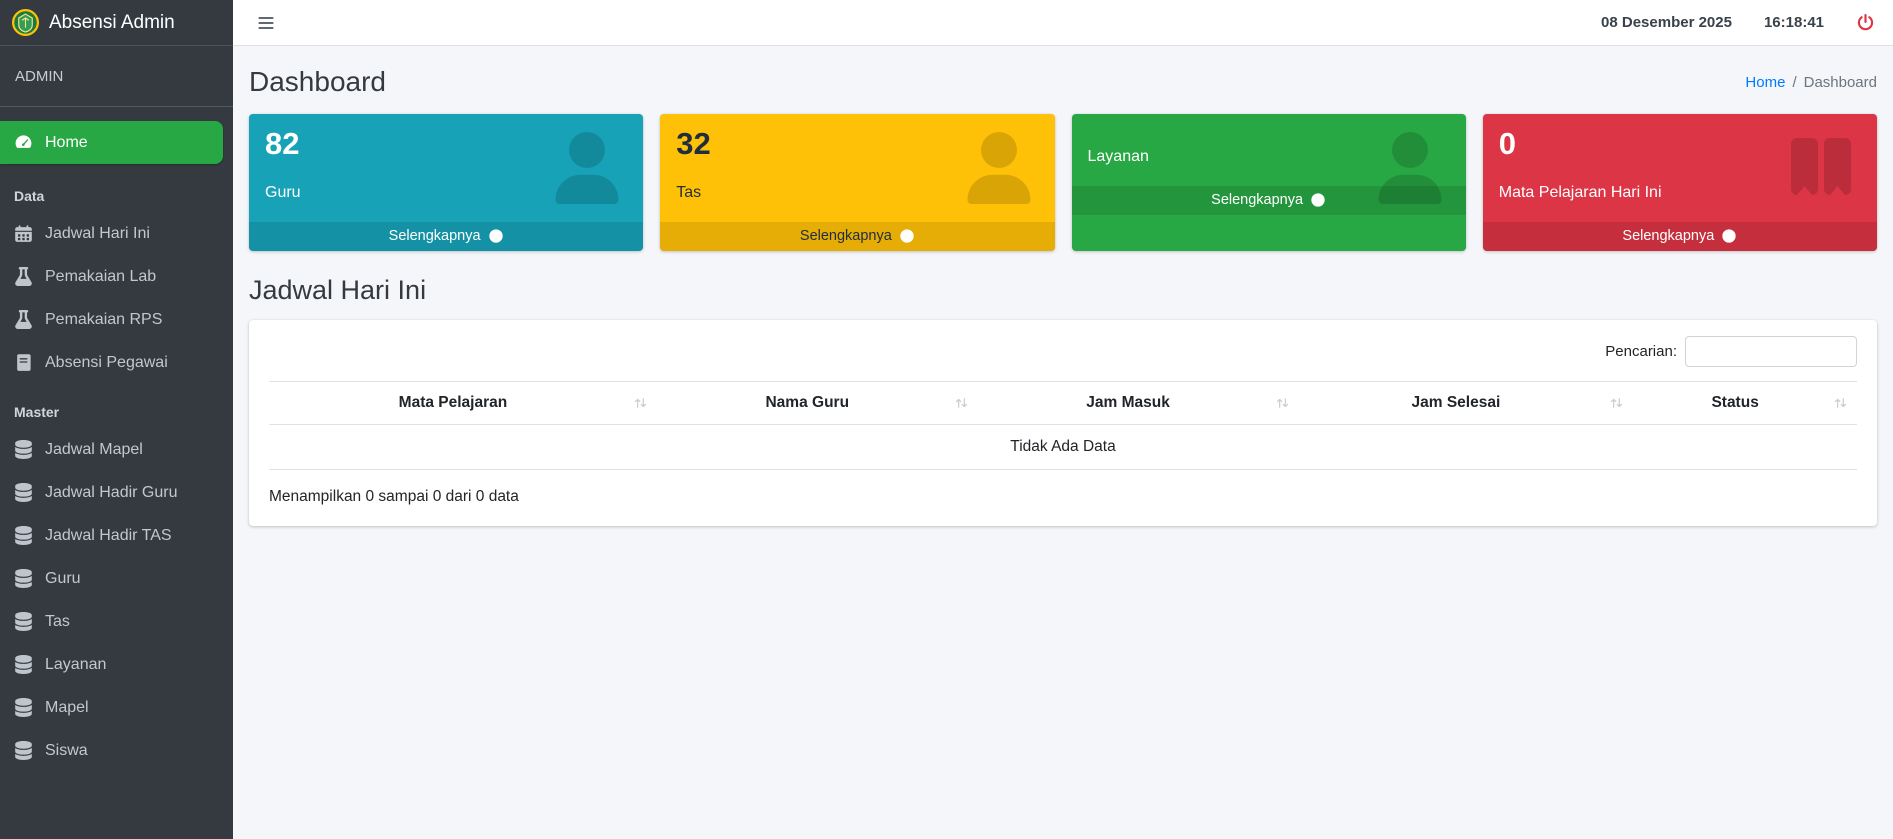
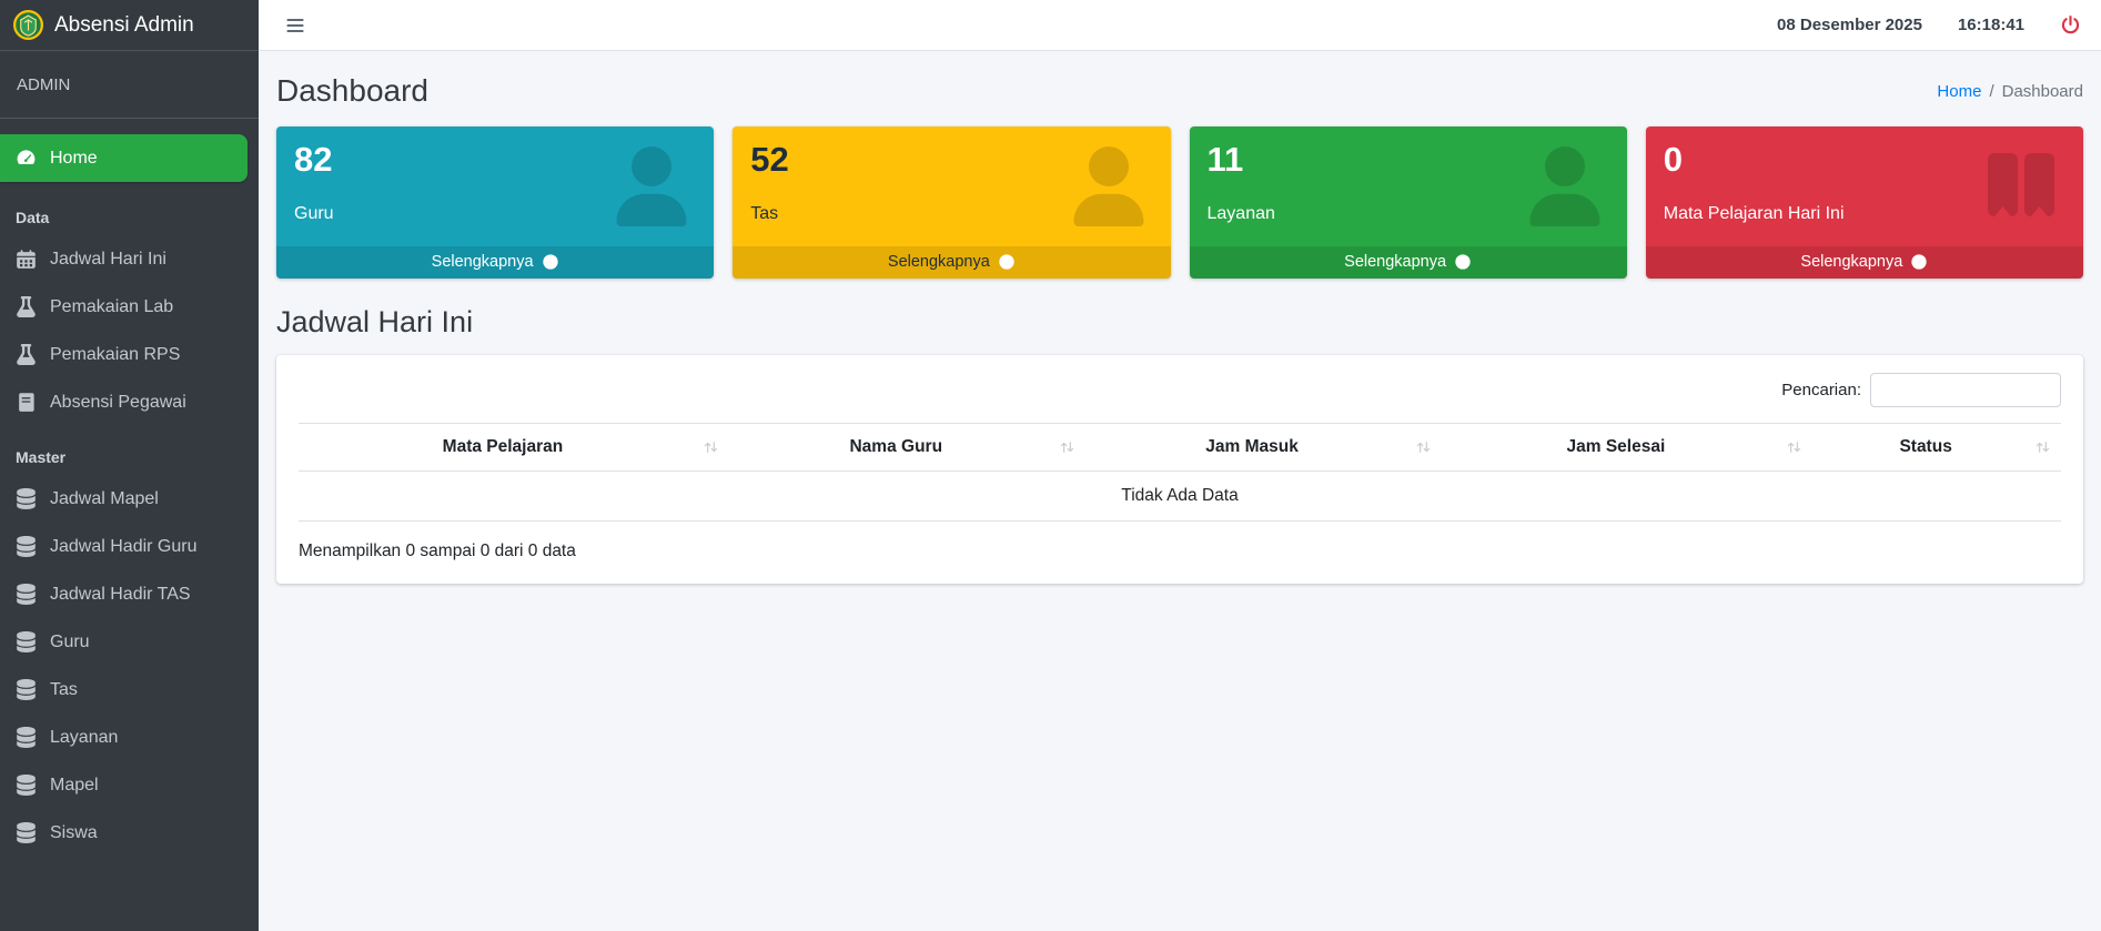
  Absensi Admin
  ADMIN
  Home
  Data
  Jadwal Hari Ini
  Pemakaian Lab
  Pemakaian RPS
  Absensi Pegawai
  Master
  Jadwal Mapel
  Jadwal Hadir Guru
  Jadwal Hadir TAS
  Guru
  Tas
  Layanan
  Mapel
  Siswa
  08 Desember 2025
  16:18:41
  Dashboard
  Home
  /
  Dashboard
  82
  Guru
  Selengkapnya
- 32
+ 52
  Tas
  Selengkapnya
+ 11
  Layanan
  Selengkapnya
  0
  Mata Pelajaran Hari Ini
  Selengkapnya
  Jadwal Hari Ini
  Pencarian:
  Mata Pelajaran	Nama Guru	Jam Masuk	Jam Selesai	Status
  Tidak Ada Data
  Menampilkan 0 sampai 0 dari 0 data
